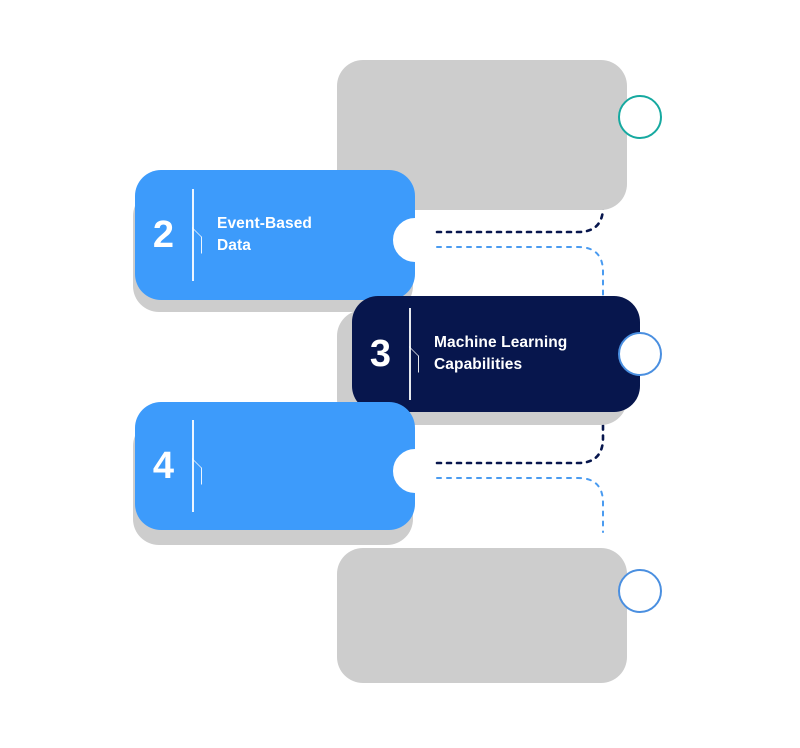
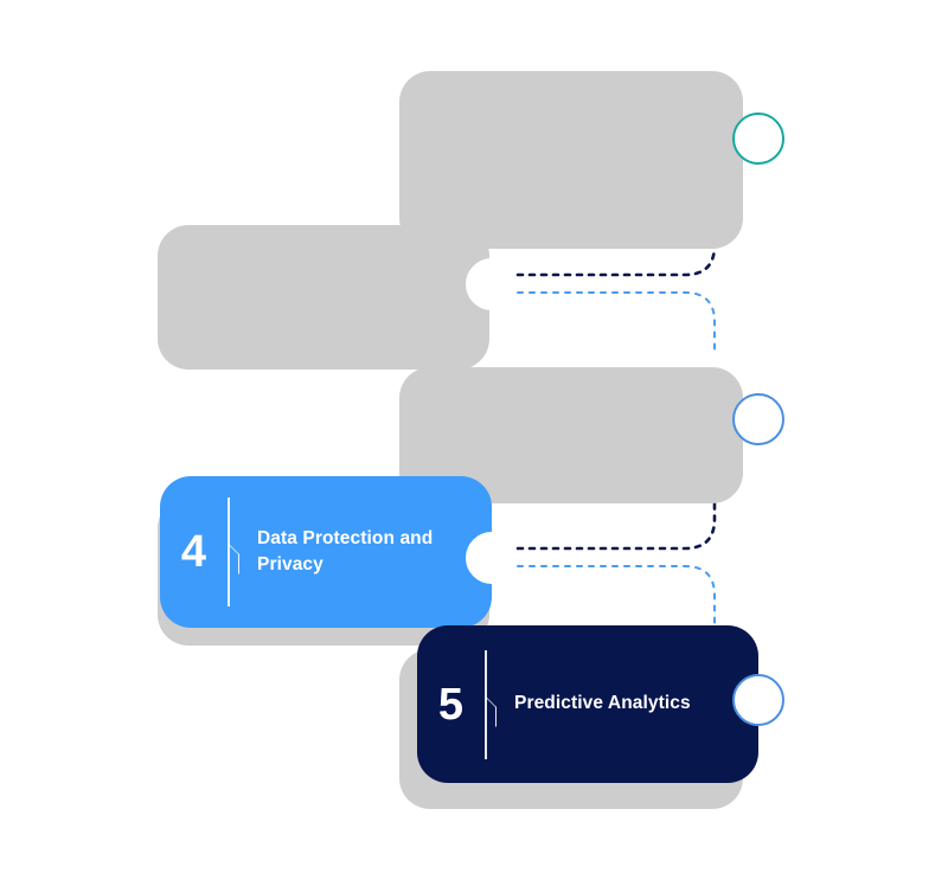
- 2
- Event-Based
- Data
- 3
- Machine Learning
- Capabilities
  4
+ Data Protection and
+ Privacy
+ 5
+ Predictive Analytics
